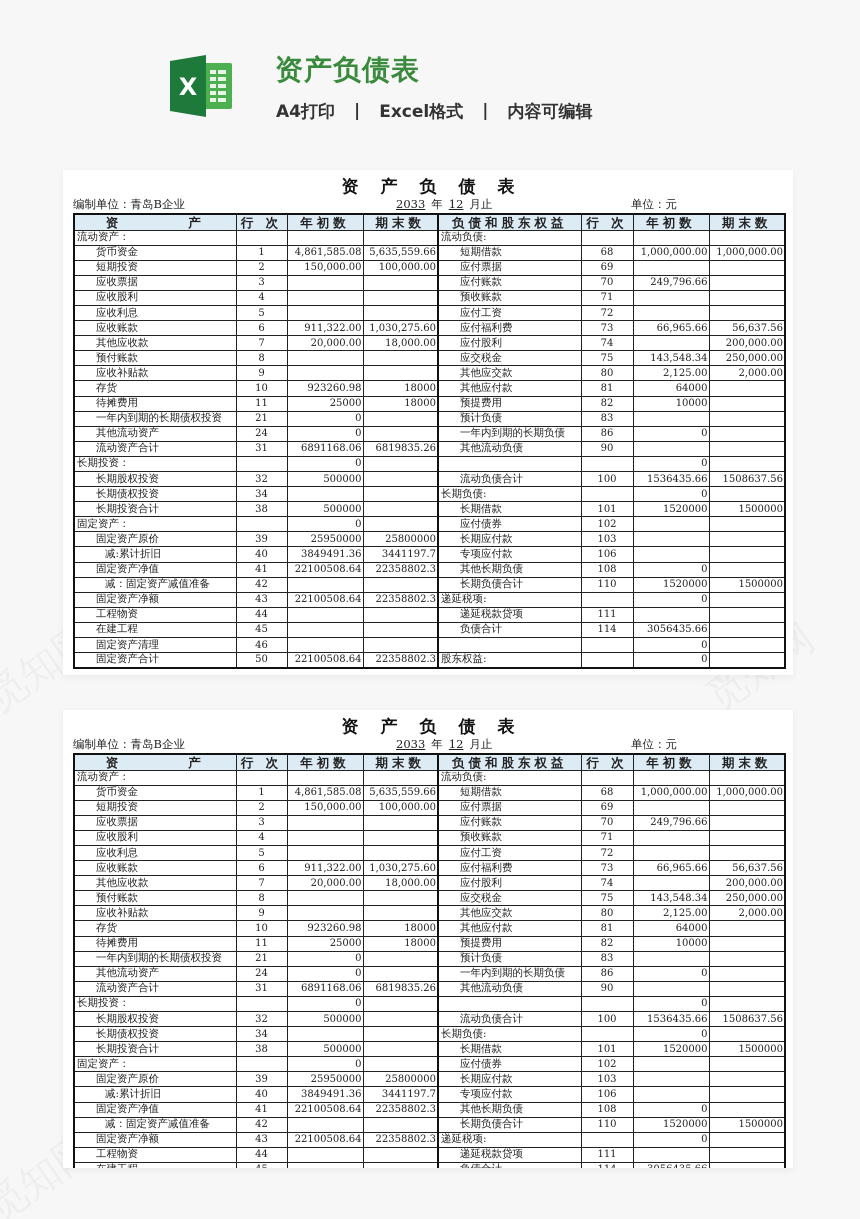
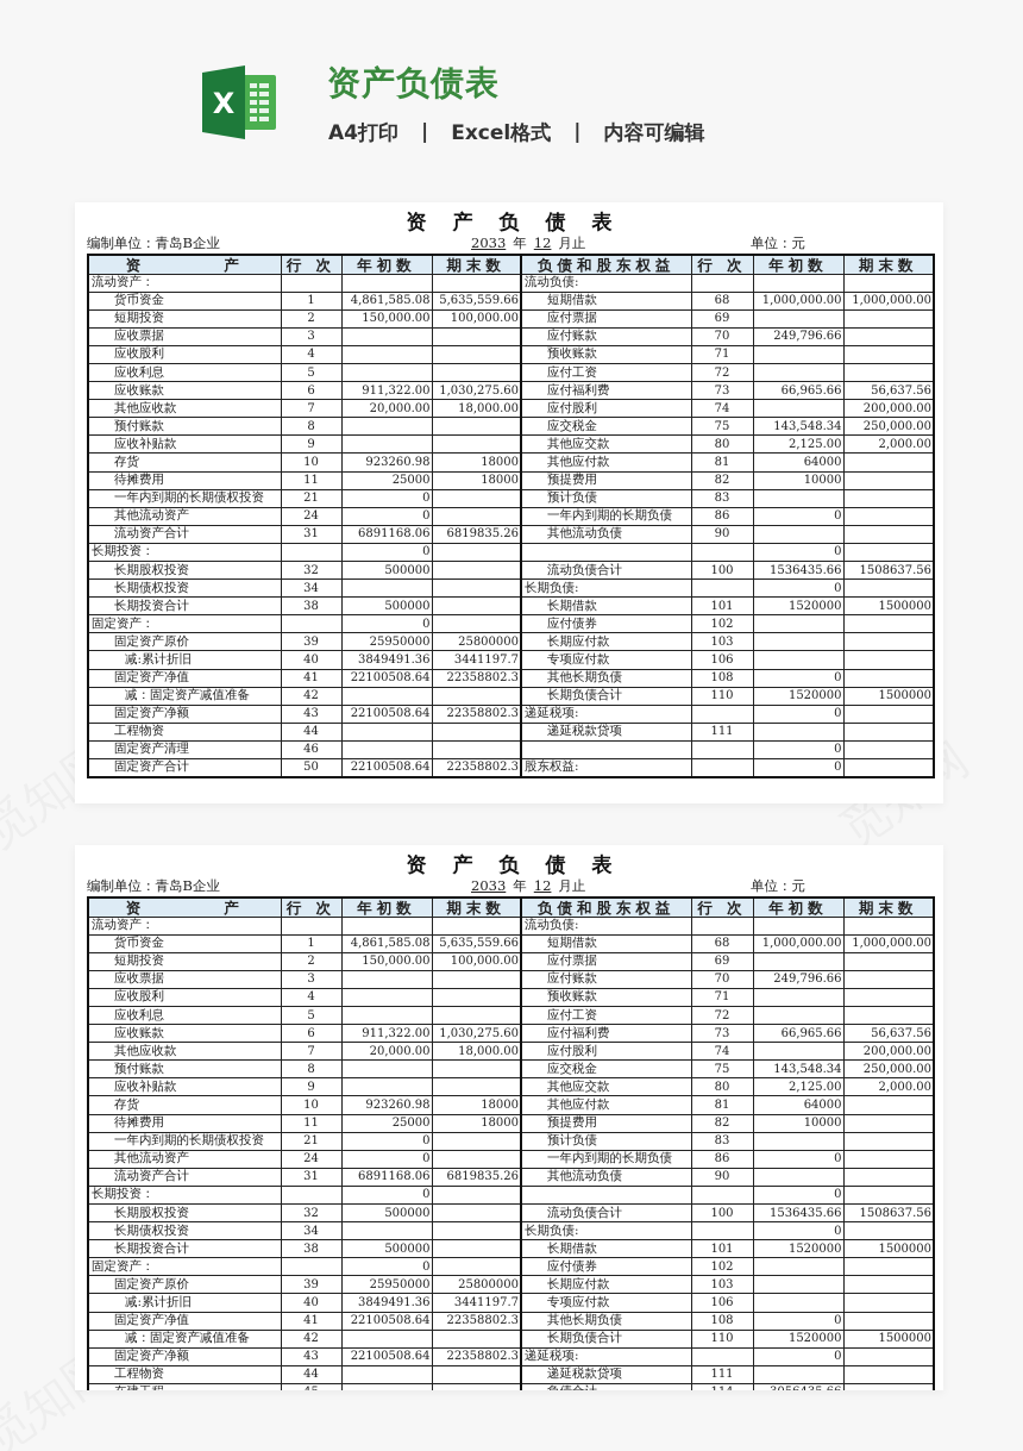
  X
  资产负债表
  A4打印
  |
  Excel格式
  |
  内容可编辑
  资产负债表
  编制单位：青岛B企业
  2033 年 12 月止
  单位：元
  资 产	行 次	年初数	期末数	负债和股东权益	行 次	年初数	期末数
  流动资产：				流动负债:
  货币资金	1	4,861,585.08	5,635,559.66	短期借款	68	1,000,000.00	1,000,000.00
  短期投资	2	150,000.00	100,000.00	应付票据	69
  应收票据	3			应付账款	70	249,796.66
  应收股利	4			预收账款	71
  应收利息	5			应付工资	72
  应收账款	6	911,322.00	1,030,275.60	应付福利费	73	66,965.66	56,637.56
  其他应收款	7	20,000.00	18,000.00	应付股利	74		200,000.00
  预付账款	8			应交税金	75	143,548.34	250,000.00
  应收补贴款	9			其他应交款	80	2,125.00	2,000.00
  存货	10	923260.98	18000	其他应付款	81	64000
  待摊费用	11	25000	18000	预提费用	82	10000
  一年内到期的长期债权投资	21	0		预计负债	83
  其他流动资产	24	0		一年内到期的长期负债	86	0
  流动资产合计	31	6891168.06	6819835.26	其他流动负债	90
  长期投资：		0				0
  长期股权投资	32	500000		流动负债合计	100	1536435.66	1508637.56
  长期债权投资	34			长期负债:		0
  长期投资合计	38	500000		长期借款	101	1520000	1500000
  固定资产：		0		应付债券	102
  固定资产原价	39	25950000	25800000	长期应付款	103
  减:累计折旧	40	3849491.36	3441197.7	专项应付款	106
  固定资产净值	41	22100508.64	22358802.3	其他长期负债	108	0
  减：固定资产减值准备	42			长期负债合计	110	1520000	1500000
  固定资产净额	43	22100508.64	22358802.3	递延税项:		0
  工程物资	44			递延税款贷项	111
- 在建工程	45			负债合计	114	3056435.66
  固定资产清理	46					0
  固定资产合计	50	22100508.64	22358802.3	股东权益:		0
  资产负债表
  编制单位：青岛B企业
  2033 年 12 月止
  单位：元
  资 产	行 次	年初数	期末数	负债和股东权益	行 次	年初数	期末数
  流动资产：				流动负债:
  货币资金	1	4,861,585.08	5,635,559.66	短期借款	68	1,000,000.00	1,000,000.00
  短期投资	2	150,000.00	100,000.00	应付票据	69
  应收票据	3			应付账款	70	249,796.66
  应收股利	4			预收账款	71
  应收利息	5			应付工资	72
  应收账款	6	911,322.00	1,030,275.60	应付福利费	73	66,965.66	56,637.56
  其他应收款	7	20,000.00	18,000.00	应付股利	74		200,000.00
  预付账款	8			应交税金	75	143,548.34	250,000.00
  应收补贴款	9			其他应交款	80	2,125.00	2,000.00
  存货	10	923260.98	18000	其他应付款	81	64000
  待摊费用	11	25000	18000	预提费用	82	10000
  一年内到期的长期债权投资	21	0		预计负债	83
  其他流动资产	24	0		一年内到期的长期负债	86	0
  流动资产合计	31	6891168.06	6819835.26	其他流动负债	90
  长期投资：		0				0
  长期股权投资	32	500000		流动负债合计	100	1536435.66	1508637.56
  长期债权投资	34			长期负债:		0
  长期投资合计	38	500000		长期借款	101	1520000	1500000
  固定资产：		0		应付债券	102
  固定资产原价	39	25950000	25800000	长期应付款	103
  减:累计折旧	40	3849491.36	3441197.7	专项应付款	106
  固定资产净值	41	22100508.64	22358802.3	其他长期负债	108	0
  减：固定资产减值准备	42			长期负债合计	110	1520000	1500000
  固定资产净额	43	22100508.64	22358802.3	递延税项:		0
  工程物资	44			递延税款贷项	111
